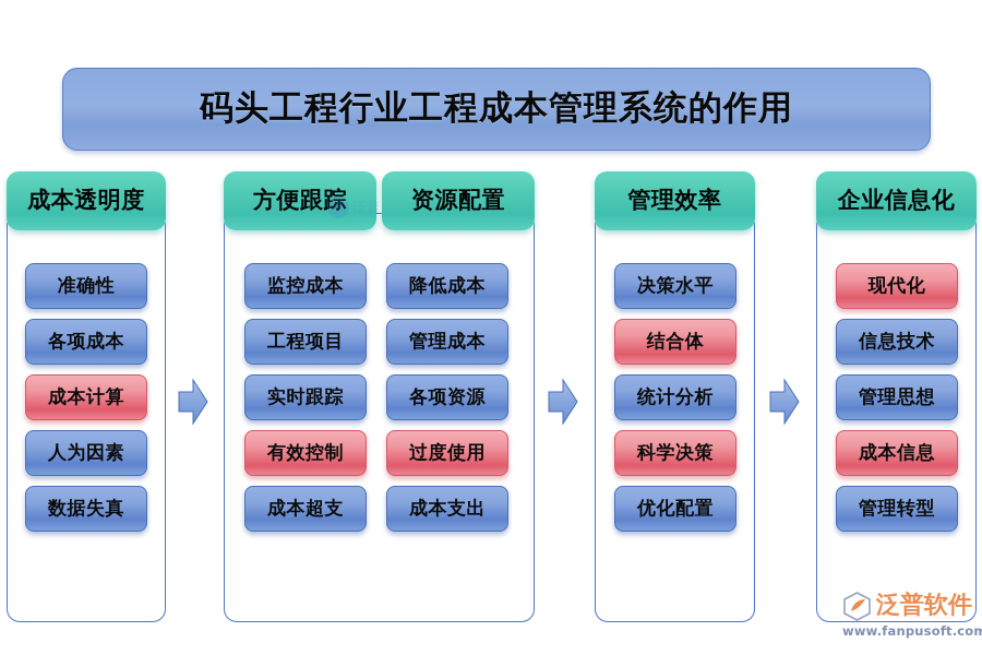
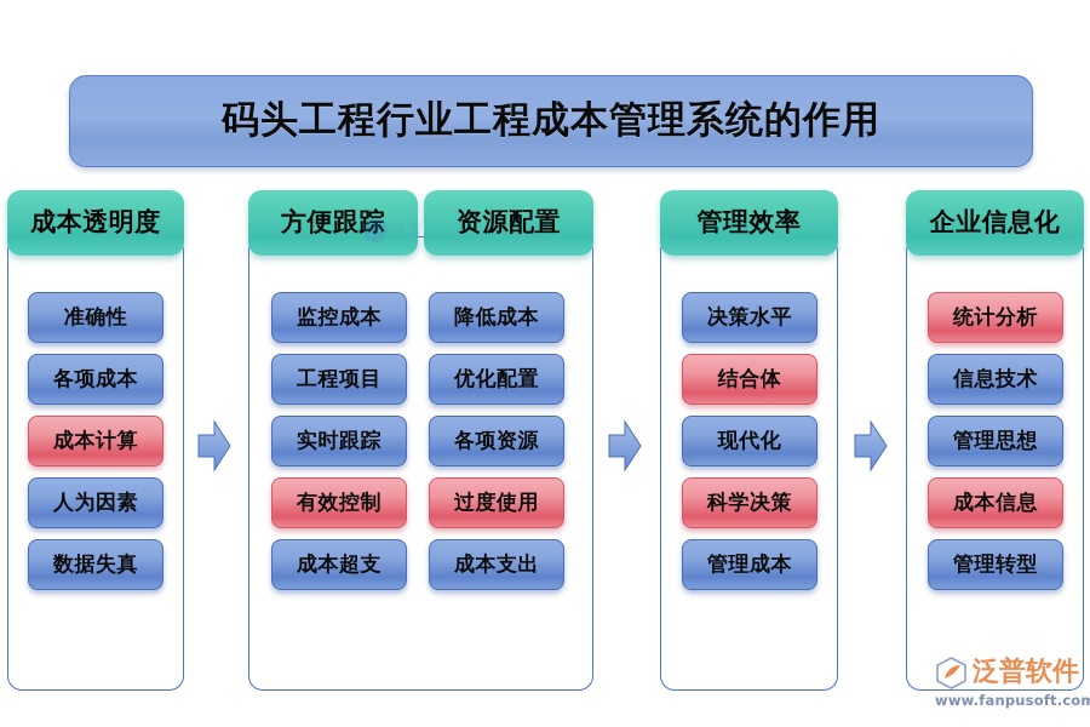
  码头工程行业工程成本管理系统的作用
  成本透明度
  方便跟踪
  资源配置
  管理效率
  企业信息化
  泛普
  准确性
  各项成本
  成本计算
  人为因素
  数据失真
  监控成本
  工程项目
  实时跟踪
  有效控制
  成本超支
  降低成本
- 管理成本
+ 优化配置
  各项资源
  过度使用
  成本支出
  决策水平
  结合体
- 统计分析
+ 现代化
  科学决策
- 优化配置
+ 管理成本
- 现代化
+ 统计分析
  信息技术
  管理思想
  成本信息
  管理转型
  泛普软件
  www.fanpusoft.com
